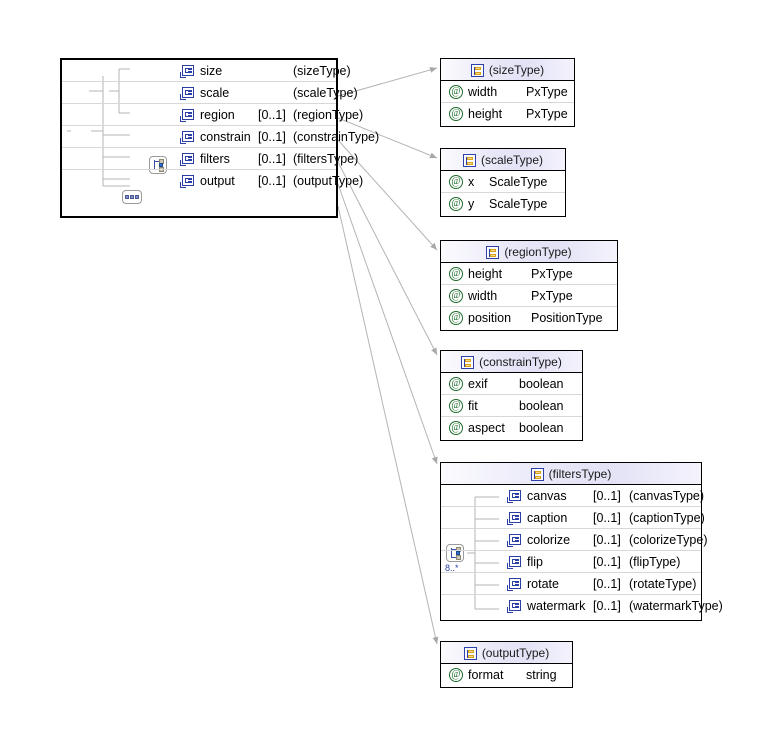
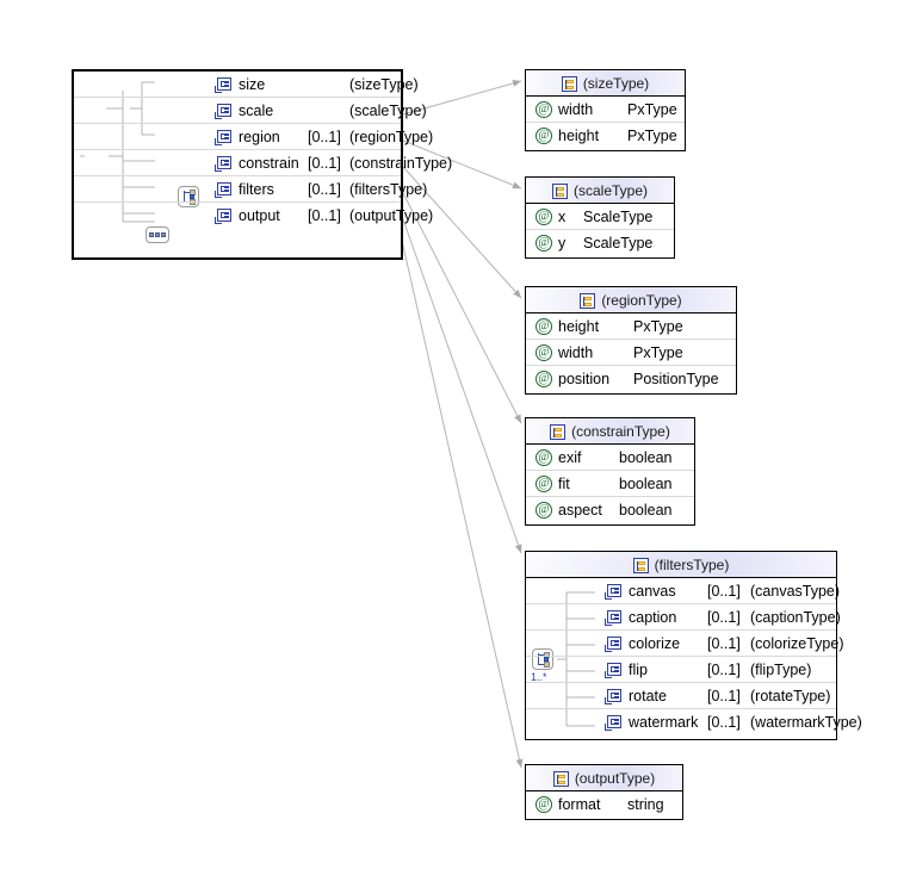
  size
  (sizeType)
  scale
  (scaleType)
  region
  [0..1]
  (regionType)
  constrain
  [0..1]
  (constrainType)
  filters
  [0..1]
  (filtersType)
  output
  [0..1]
  (outputType)
  (sizeType)
  @
  width
  PxType
  @
  height
  PxType
  (scaleType)
  @
  x
  ScaleType
  @
  y
  ScaleType
  (regionType)
  @
  height
  PxType
  @
  width
  PxType
  @
  position
  PositionType
  (constrainType)
  @
  exif
  boolean
  @
  fit
  boolean
  @
  aspect
  boolean
  (filtersType)
- 8..*
+ 1..*
  canvas
  [0..1]
  (canvasType)
  caption
  [0..1]
  (captionType)
  colorize
  [0..1]
  (colorizeType)
  flip
  [0..1]
  (flipType)
  rotate
  [0..1]
  (rotateType)
  watermark
  [0..1]
  (watermarkType)
  (outputType)
  @
  format
  string
